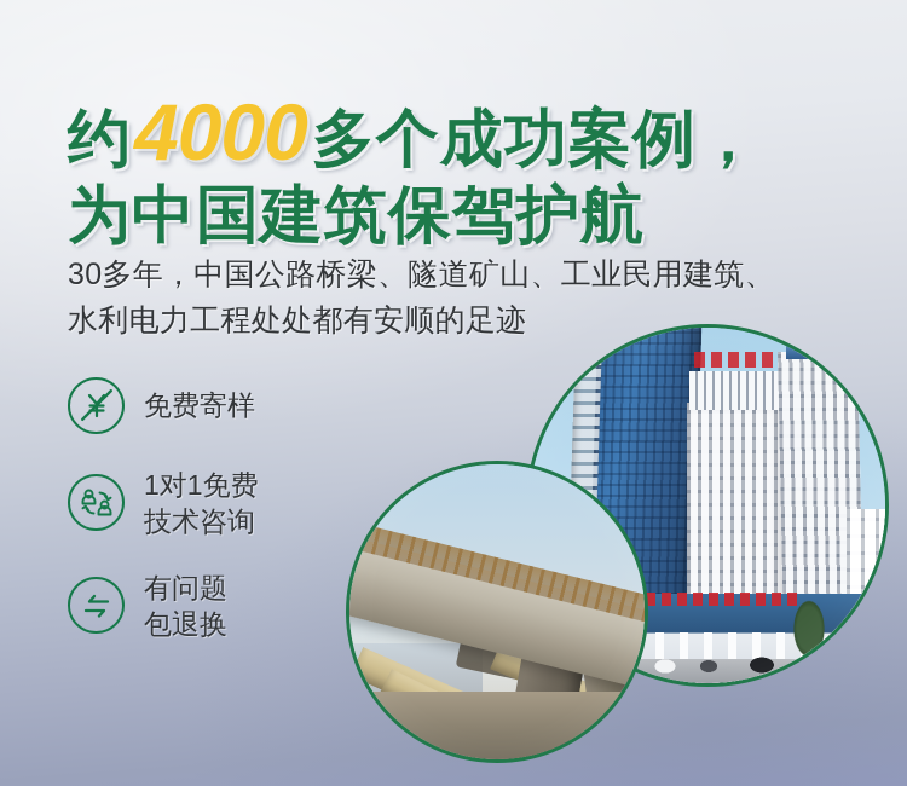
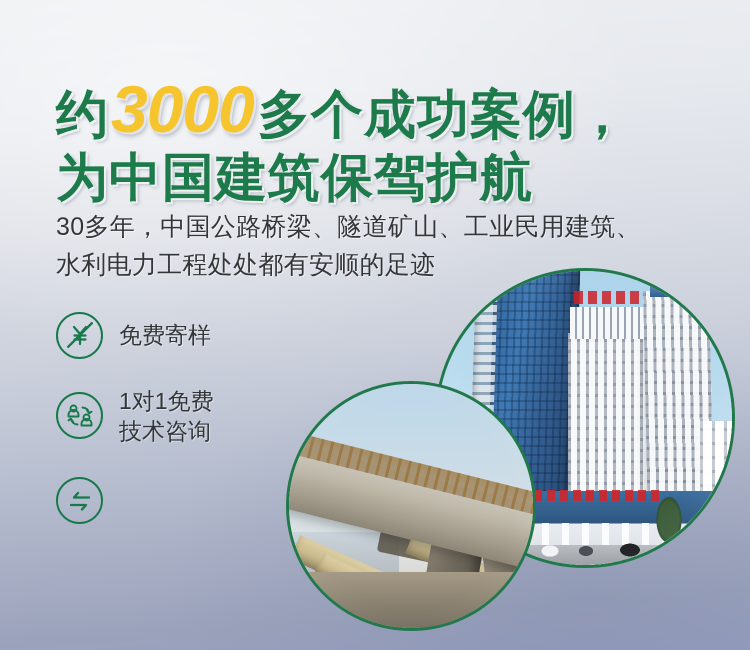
- 约4000多个成功案例，
+ 约3000多个成功案例，
  为中国建筑保驾护航
  30多年，中国公路桥梁、隧道矿山、工业民用建筑、
  水利电力工程处处都有安顺的足迹
  免费寄样
  1对1免费
  技术咨询
- 有问题
- 包退换
